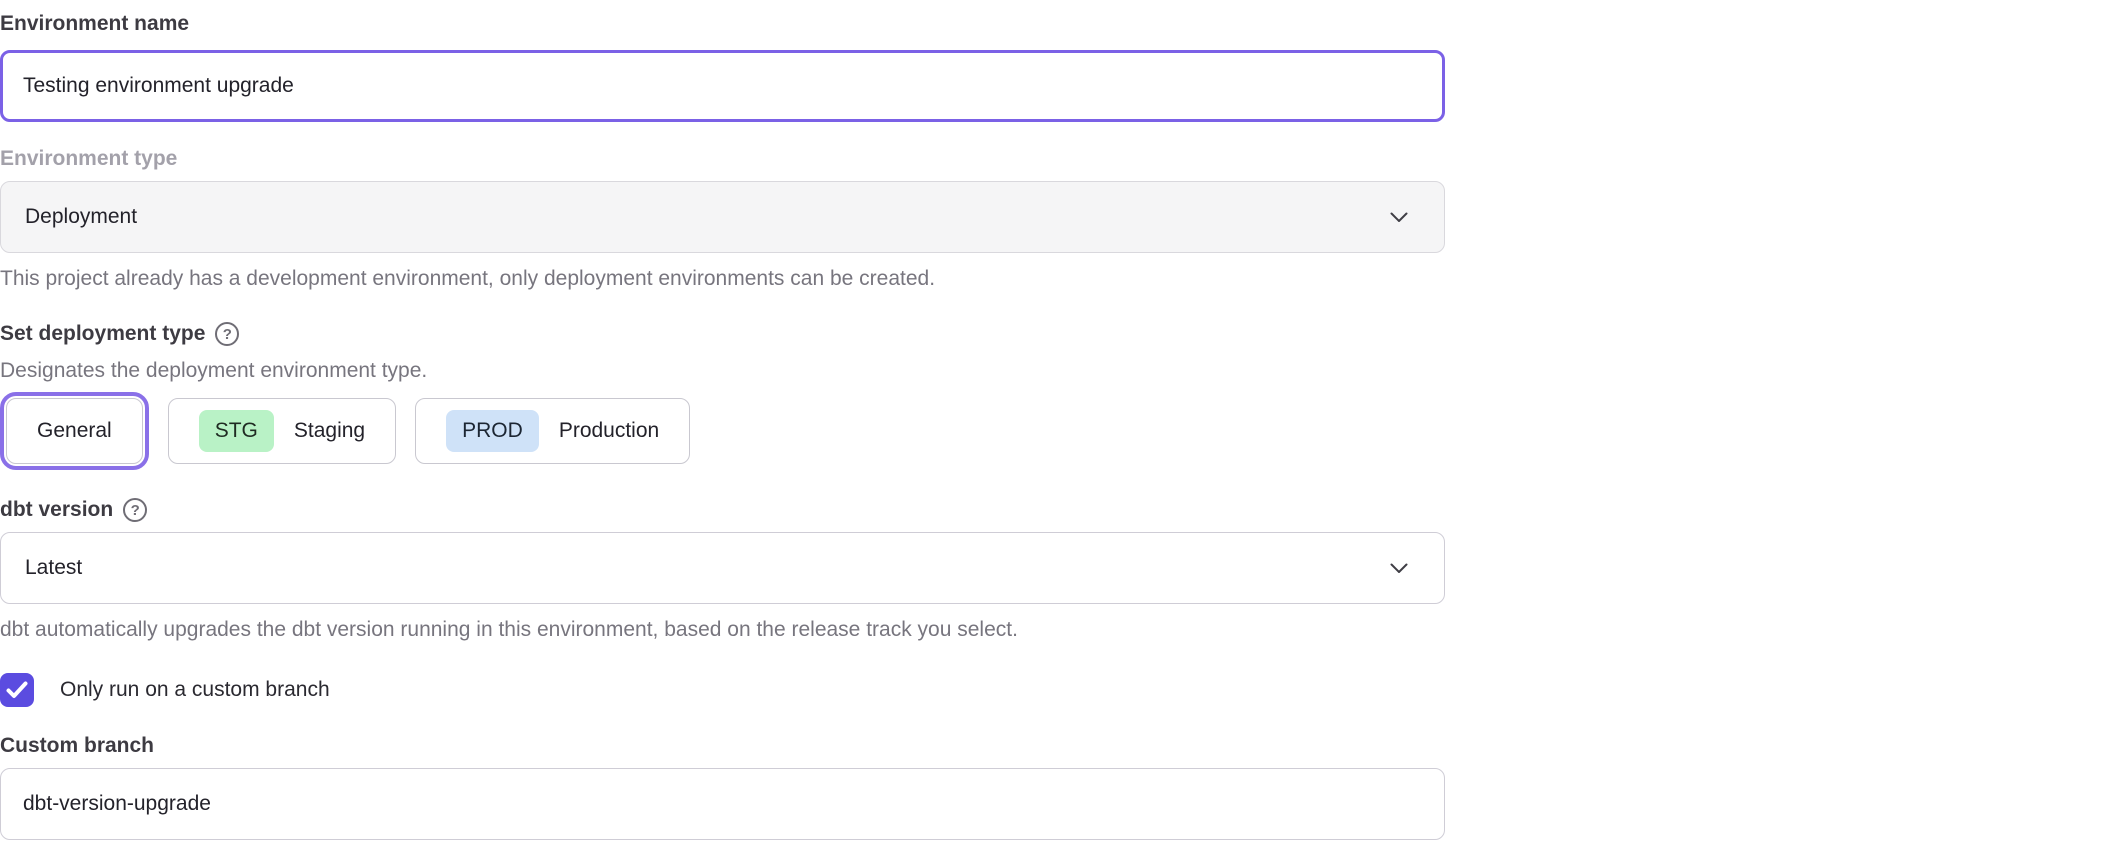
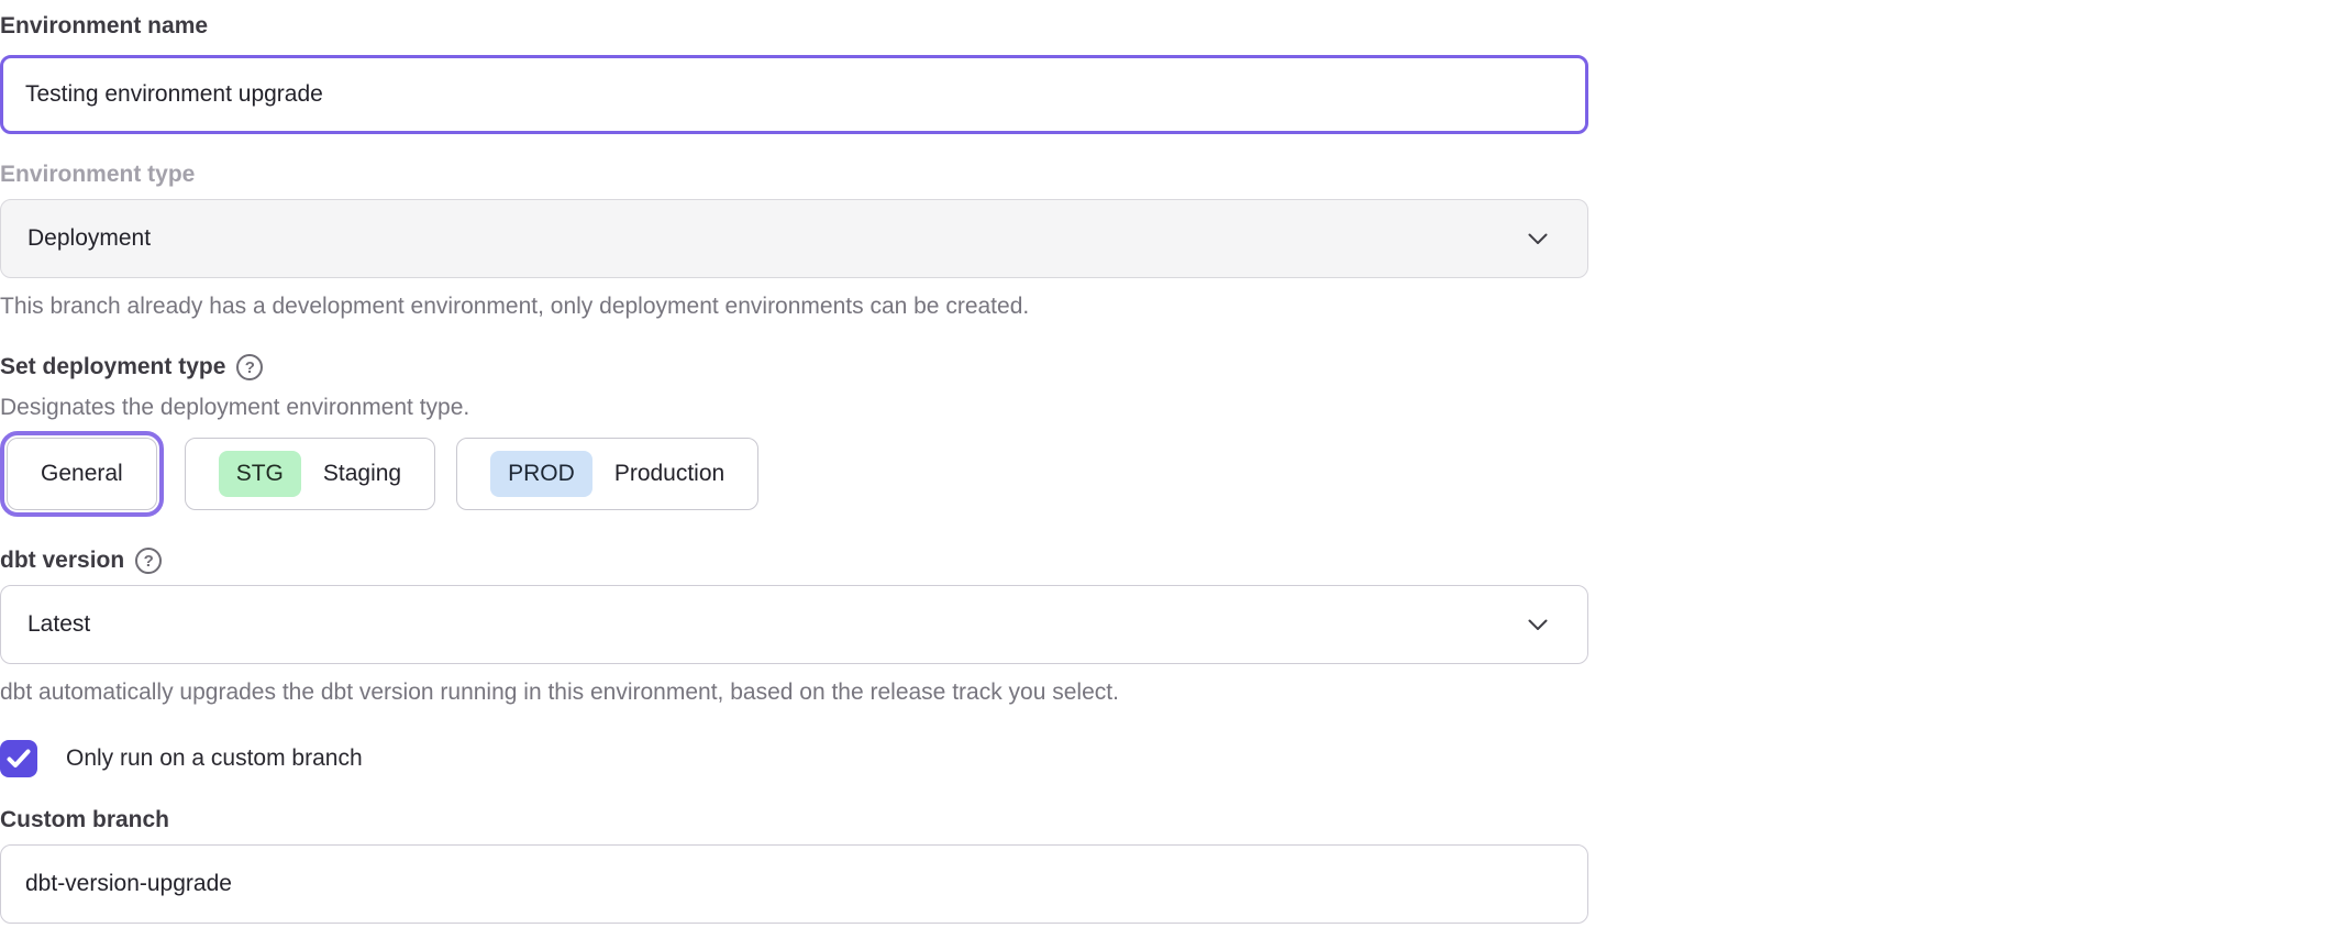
  Environment name
  Testing environment upgrade
  Environment type
  Deployment
- This project already has a development environment, only deployment environments can be created.
+ This branch already has a development environment, only deployment environments can be created.
  Set deployment type
  ?
  Designates the deployment environment type.
  General
  STG
  Staging
  PROD
  Production
  dbt version
  ?
  Latest
  dbt automatically upgrades the dbt version running in this environment, based on the release track you select.
  Only run on a custom branch
  Custom branch
  dbt-version-upgrade
